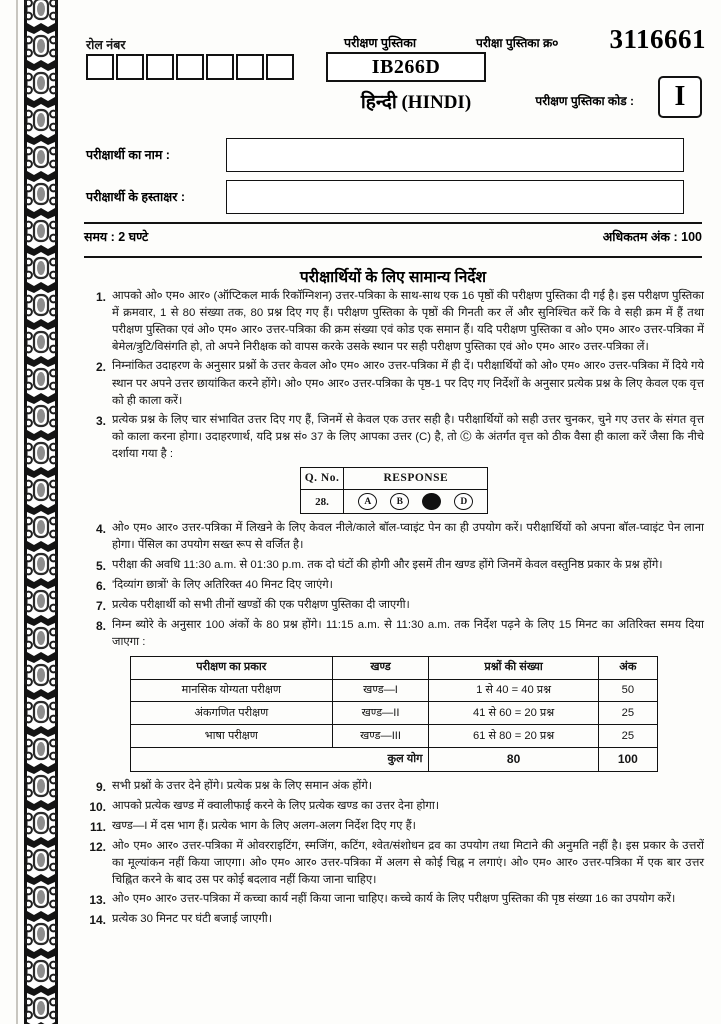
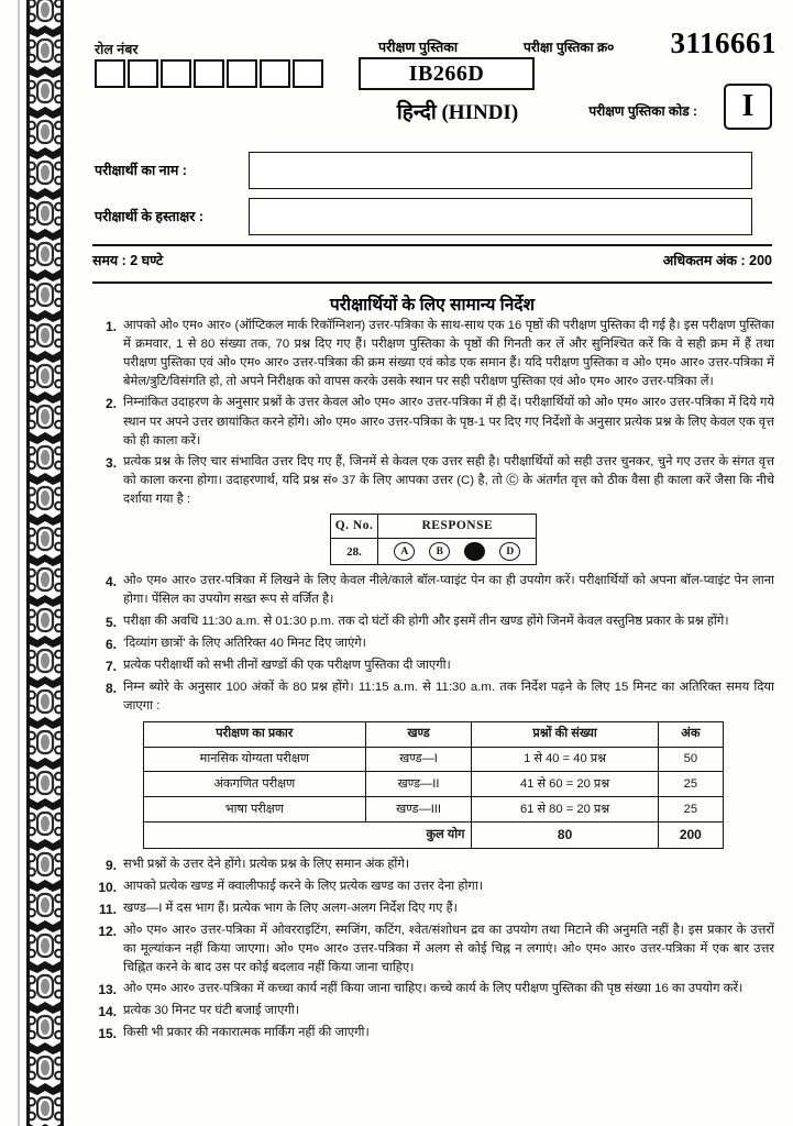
  रोल नंबर
  परीक्षण पुस्तिका
  IB266D
  हिन्दी (HINDI)
  परीक्षा पुस्तिका क्र०
  3116661
  परीक्षण पुस्तिका कोड :
  I
  परीक्षार्थी का नाम :
  परीक्षार्थी के हस्ताक्षर :
  समय : 2 घण्टे
- अधिकतम अंक : 100
+ अधिकतम अंक : 200
  परीक्षार्थियों के लिए सामान्य निर्देश
  1.
- आपको ओ० एम० आर० (ऑप्टिकल मार्क रिकॉग्निशन) उत्तर-पत्रिका के साथ-साथ एक 16 पृष्ठों की परीक्षण पुस्तिका दी गई है। इस परीक्षण पुस्तिका में क्रमवार, 1 से 80 संख्या तक, 80 प्रश्न दिए गए हैं। परीक्षण पुस्तिका के पृष्ठों की गिनती कर लें और सुनिश्चित करें कि वे सही क्रम में हैं तथा परीक्षण पुस्तिका एवं ओ० एम० आर० उत्तर-पत्रिका की क्रम संख्या एवं कोड एक समान हैं। यदि परीक्षण पुस्तिका व ओ० एम० आर० उत्तर-पत्रिका में बेमेल/त्रुटि/विसंगति हो, तो अपने निरीक्षक को वापस करके उसके स्थान पर सही परीक्षण पुस्तिका एवं ओ० एम० आर० उत्तर-पत्रिका लें।
+ आपको ओ० एम० आर० (ऑप्टिकल मार्क रिकॉग्निशन) उत्तर-पत्रिका के साथ-साथ एक 16 पृष्ठों की परीक्षण पुस्तिका दी गई है। इस परीक्षण पुस्तिका में क्रमवार, 1 से 80 संख्या तक, 70 प्रश्न दिए गए हैं। परीक्षण पुस्तिका के पृष्ठों की गिनती कर लें और सुनिश्चित करें कि वे सही क्रम में हैं तथा परीक्षण पुस्तिका एवं ओ० एम० आर० उत्तर-पत्रिका की क्रम संख्या एवं कोड एक समान हैं। यदि परीक्षण पुस्तिका व ओ० एम० आर० उत्तर-पत्रिका में बेमेल/त्रुटि/विसंगति हो, तो अपने निरीक्षक को वापस करके उसके स्थान पर सही परीक्षण पुस्तिका एवं ओ० एम० आर० उत्तर-पत्रिका लें।
  2.
  निम्नांकित उदाहरण के अनुसार प्रश्नों के उत्तर केवल ओ० एम० आर० उत्तर-पत्रिका में ही दें। परीक्षार्थियों को ओ० एम० आर० उत्तर-पत्रिका में दिये गये स्थान पर अपने उत्तर छायांकित करने होंगे। ओ० एम० आर० उत्तर-पत्रिका के पृष्ठ-1 पर दिए गए निर्देशों के अनुसार प्रत्येक प्रश्न के लिए केवल एक वृत्त को ही काला करें।
  3.
  प्रत्येक प्रश्न के लिए चार संभावित उत्तर दिए गए हैं, जिनमें से केवल एक उत्तर सही है। परीक्षार्थियों को सही उत्तर चुनकर, चुने गए उत्तर के संगत वृत्त को काला करना होगा। उदाहरणार्थ, यदि प्रश्न सं० 37 के लिए आपका उत्तर (C) है, तो Ⓒ के अंतर्गत वृत्त को ठीक वैसा ही काला करें जैसा कि नीचे दर्शाया गया है :
  Q. No.	RESPONSE
  28.	A B D
  4.
  ओ० एम० आर० उत्तर-पत्रिका में लिखने के लिए केवल नीले/काले बॉल-प्वाइंट पेन का ही उपयोग करें। परीक्षार्थियों को अपना बॉल-प्वाइंट पेन लाना होगा। पेंसिल का उपयोग सख्त रूप से वर्जित है।
  5.
  परीक्षा की अवधि 11:30 a.m. से 01:30 p.m. तक दो घंटों की होगी और इसमें तीन खण्ड होंगे जिनमें केवल वस्तुनिष्ठ प्रकार के प्रश्न होंगे।
  6.
  'दिव्यांग छात्रों' के लिए अतिरिक्त 40 मिनट दिए जाएंगे।
  7.
  प्रत्येक परीक्षार्थी को सभी तीनों खण्डों की एक परीक्षण पुस्तिका दी जाएगी।
  8.
  निम्न ब्योरे के अनुसार 100 अंकों के 80 प्रश्न होंगे। 11:15 a.m. से 11:30 a.m. तक निर्देश पढ़ने के लिए 15 मिनट का अतिरिक्त समय दिया जाएगा :
  परीक्षण का प्रकार	खण्ड	प्रश्नों की संख्या	अंक
  मानसिक योग्यता परीक्षण	खण्ड—I	1 से 40 = 40 प्रश्न	50
  अंकगणित परीक्षण	खण्ड—II	41 से 60 = 20 प्रश्न	25
  भाषा परीक्षण	खण्ड—III	61 से 80 = 20 प्रश्न	25
- 	कुल योग	80	100
+ 	कुल योग	80	200
  9.
  सभी प्रश्नों के उत्तर देने होंगे। प्रत्येक प्रश्न के लिए समान अंक होंगे।
  10.
  आपको प्रत्येक खण्ड में क्वालीफाई करने के लिए प्रत्येक खण्ड का उत्तर देना होगा।
  11.
  खण्ड—I में दस भाग हैं। प्रत्येक भाग के लिए अलग-अलग निर्देश दिए गए हैं।
  12.
  ओ० एम० आर० उत्तर-पत्रिका में ओवरराइटिंग, स्मजिंग, कटिंग, श्वेत/संशोधन द्रव का उपयोग तथा मिटाने की अनुमति नहीं है। इस प्रकार के उत्तरों का मूल्यांकन नहीं किया जाएगा। ओ० एम० आर० उत्तर-पत्रिका में अलग से कोई चिह्न न लगाएं। ओ० एम० आर० उत्तर-पत्रिका में एक बार उत्तर चिह्नित करने के बाद उस पर कोई बदलाव नहीं किया जाना चाहिए।
  13.
  ओ० एम० आर० उत्तर-पत्रिका में कच्चा कार्य नहीं किया जाना चाहिए। कच्चे कार्य के लिए परीक्षण पुस्तिका की पृष्ठ संख्या 16 का उपयोग करें।
  14.
  प्रत्येक 30 मिनट पर घंटी बजाई जाएगी।
+ 15.
+ किसी भी प्रकार की नकारात्मक मार्किंग नहीं की जाएगी।
